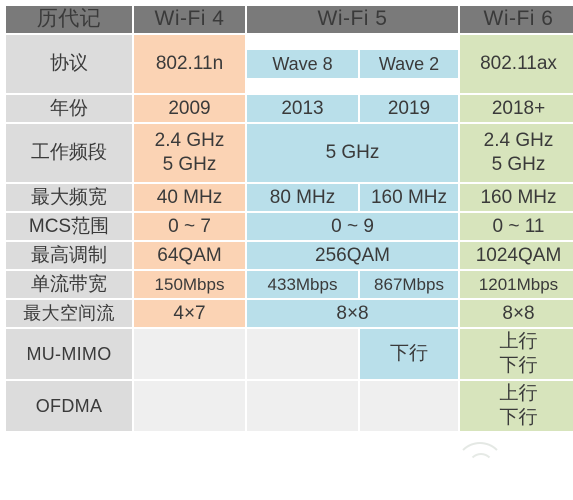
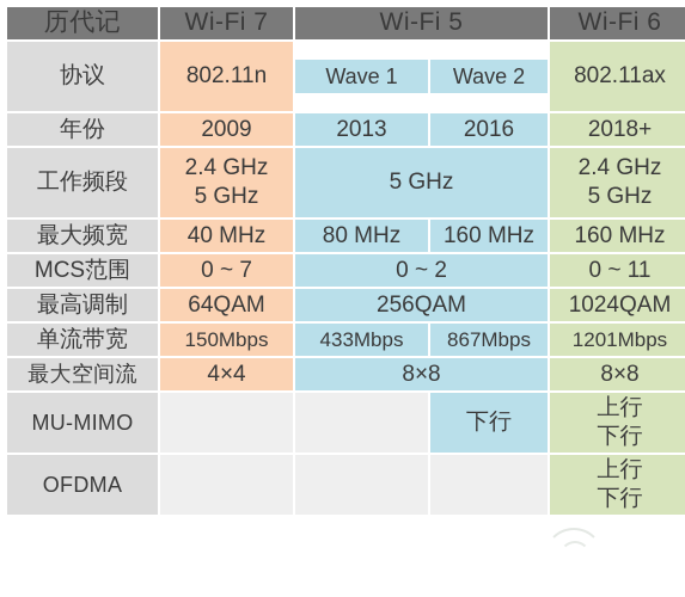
- 历代记	Wi-Fi 4	Wi-Fi 5	Wi-Fi 6
+ 历代记	Wi-Fi 7	Wi-Fi 5	Wi-Fi 6
  协议	802.11n
- Wave 8	Wave 2
+ Wave 1	Wave 2
  			802.11ax
- 年份	2009	2013	2019	2018+
+ 年份	2009	2013	2016	2018+
  工作频段	2.4 GHz 5 GHz	5 GHz	2.4 GHz 5 GHz
  最大频宽	40 MHz	80 MHz	160 MHz	160 MHz
- MCS范围	0 ~ 7	0 ~ 9	0 ~ 11
+ MCS范围	0 ~ 7	0 ~ 2	0 ~ 11
  最高调制	64QAM	256QAM	1024QAM
  单流带宽	150Mbps	433Mbps	867Mbps	1201Mbps
- 最大空间流	4×7	8×8	8×8
+ 最大空间流	4×4	8×8	8×8
  MU-MIMO			下行	上行 下行
  OFDMA				上行 下行
